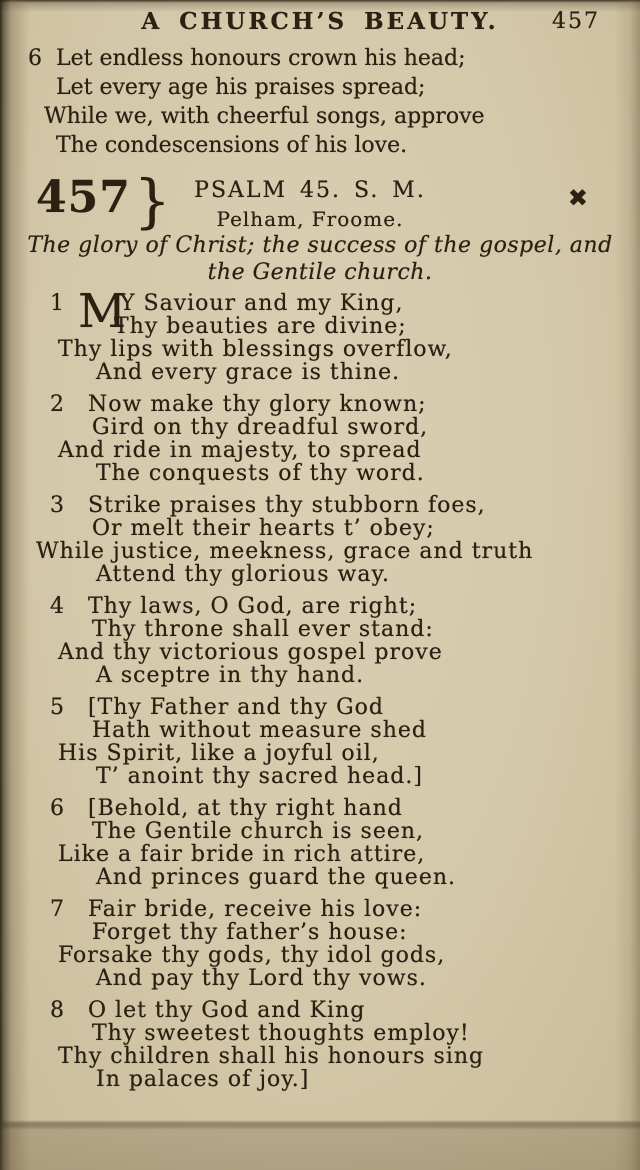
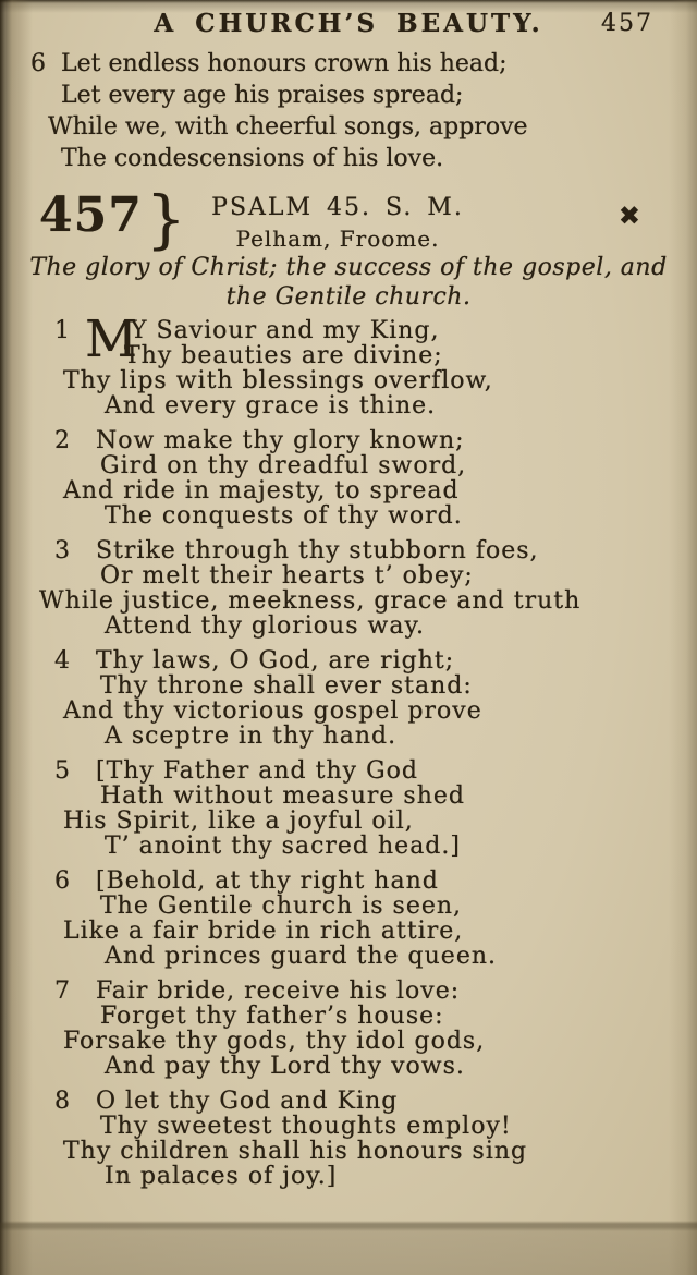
  A CHURCH’S BEAUTY.
  457
  6
  Let endless honours crown his head;
  Let every age his praises spread;
  While we, with cheerful songs, approve
  The condescensions of his love.
  457
  }
  PSALM 45. S. M.
  Pelham, Froome.
  ✖
  The glory of Christ; the success of the gospel, and
  the Gentile church.
  1
  M
  Y Saviour and my King,
  Thy beauties are divine;
  Thy lips with blessings overflow,
  And every grace is thine.
  2
  Now make thy glory known;
  Gird on thy dreadful sword,
  And ride in majesty, to spread
  The conquests of thy word.
  3
- Strike praises thy stubborn foes,
+ Strike through thy stubborn foes,
  Or melt their hearts t’ obey;
  While justice, meekness, grace and truth
  Attend thy glorious way.
  4
  Thy laws, O God, are right;
  Thy throne shall ever stand:
  And thy victorious gospel prove
  A sceptre in thy hand.
  5
  [Thy Father and thy God
  Hath without measure shed
  His Spirit, like a joyful oil,
  T’ anoint thy sacred head.]
  6
  [Behold, at thy right hand
  The Gentile church is seen,
  Like a fair bride in rich attire,
  And princes guard the queen.
  7
  Fair bride, receive his love:
  Forget thy father’s house:
  Forsake thy gods, thy idol gods,
  And pay thy Lord thy vows.
  8
  O let thy God and King
  Thy sweetest thoughts employ!
  Thy children shall his honours sing
  In palaces of joy.]
